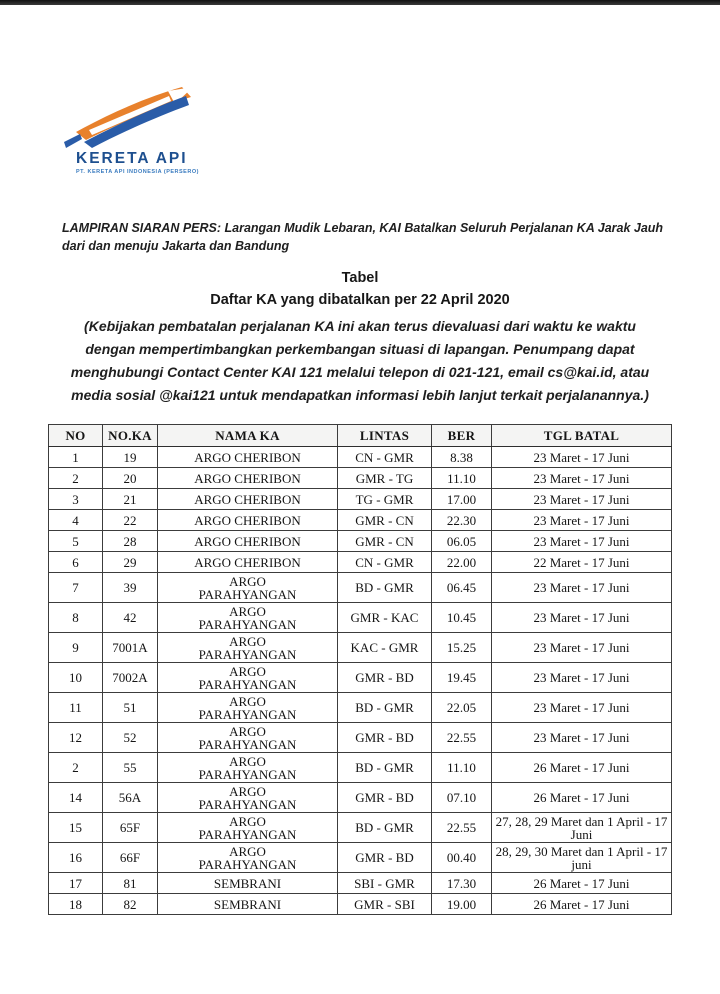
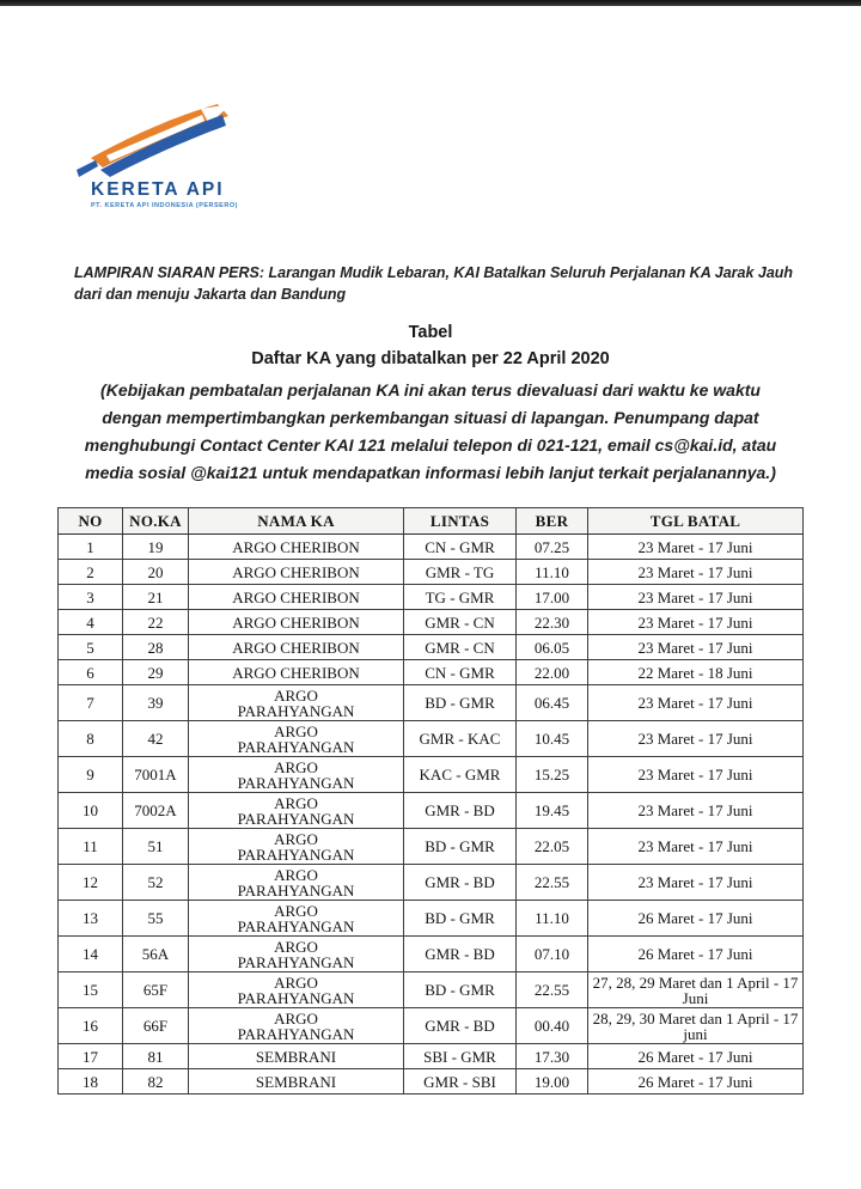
  KERETA API
  LAMPIRAN SIARAN PERS: Larangan Mudik Lebaran, KAI Batalkan Seluruh Perjalanan KA Jarak Jauh dari dan menuju Jakarta dan Bandung
  Tabel
  Daftar KA yang dibatalkan per 22 April 2020
  (Kebijakan pembatalan perjalanan KA ini akan terus dievaluasi dari waktu ke waktu dengan mempertimbangkan perkembangan situasi di lapangan. Penumpang dapat menghubungi Contact Center KAI 121 melalui telepon di 021-121, email cs@kai.id, atau media sosial @kai121 untuk mendapatkan informasi lebih lanjut terkait perjalanannya.)
  NO	NO.KA	NAMA KA	LINTAS	BER	TGL BATAL
- 1	19	ARGO CHERIBON	CN - GMR	8.38	23 Maret - 17 Juni
+ 1	19	ARGO CHERIBON	CN - GMR	07.25	23 Maret - 17 Juni
  2	20	ARGO CHERIBON	GMR - TG	11.10	23 Maret - 17 Juni
  3	21	ARGO CHERIBON	TG - GMR	17.00	23 Maret - 17 Juni
  4	22	ARGO CHERIBON	GMR - CN	22.30	23 Maret - 17 Juni
  5	28	ARGO CHERIBON	GMR - CN	06.05	23 Maret - 17 Juni
- 6	29	ARGO CHERIBON	CN - GMR	22.00	22 Maret - 17 Juni
+ 6	29	ARGO CHERIBON	CN - GMR	22.00	22 Maret - 18 Juni
  7	39	ARGO PARAHYANGAN	BD - GMR	06.45	23 Maret - 17 Juni
  8	42	ARGO PARAHYANGAN	GMR - KAC	10.45	23 Maret - 17 Juni
  9	7001A	ARGO PARAHYANGAN	KAC - GMR	15.25	23 Maret - 17 Juni
  10	7002A	ARGO PARAHYANGAN	GMR - BD	19.45	23 Maret - 17 Juni
  11	51	ARGO PARAHYANGAN	BD - GMR	22.05	23 Maret - 17 Juni
  12	52	ARGO PARAHYANGAN	GMR - BD	22.55	23 Maret - 17 Juni
- 2	55	ARGO PARAHYANGAN	BD - GMR	11.10	26 Maret - 17 Juni
+ 13	55	ARGO PARAHYANGAN	BD - GMR	11.10	26 Maret - 17 Juni
  14	56A	ARGO PARAHYANGAN	GMR - BD	07.10	26 Maret - 17 Juni
  15	65F	ARGO PARAHYANGAN	BD - GMR	22.55	27, 28, 29 Maret dan 1 April - 17 Juni
  16	66F	ARGO PARAHYANGAN	GMR - BD	00.40	28, 29, 30 Maret dan 1 April - 17 juni
  17	81	SEMBRANI	SBI - GMR	17.30	26 Maret - 17 Juni
  18	82	SEMBRANI	GMR - SBI	19.00	26 Maret - 17 Juni
